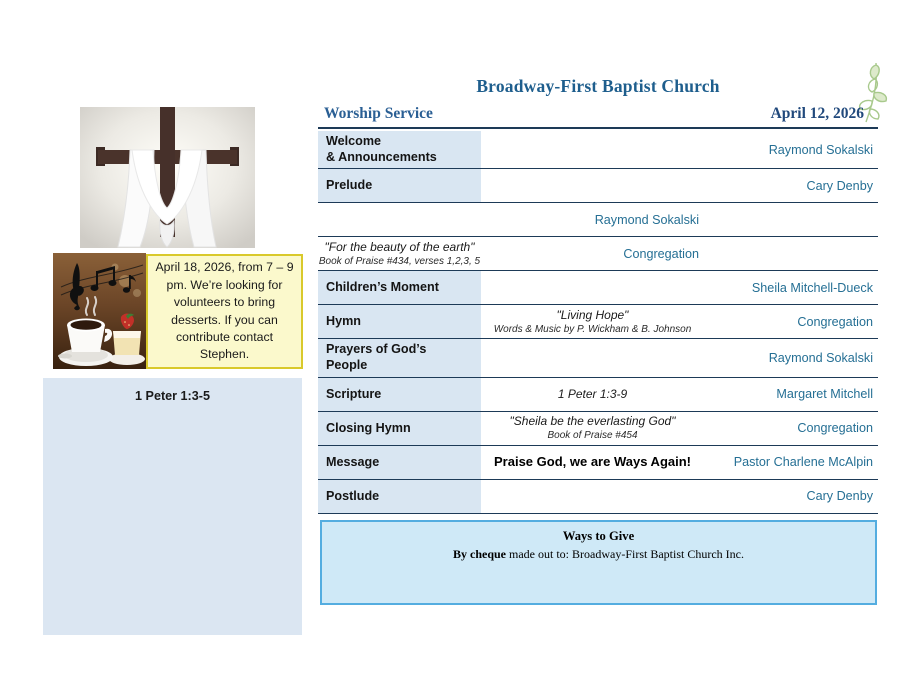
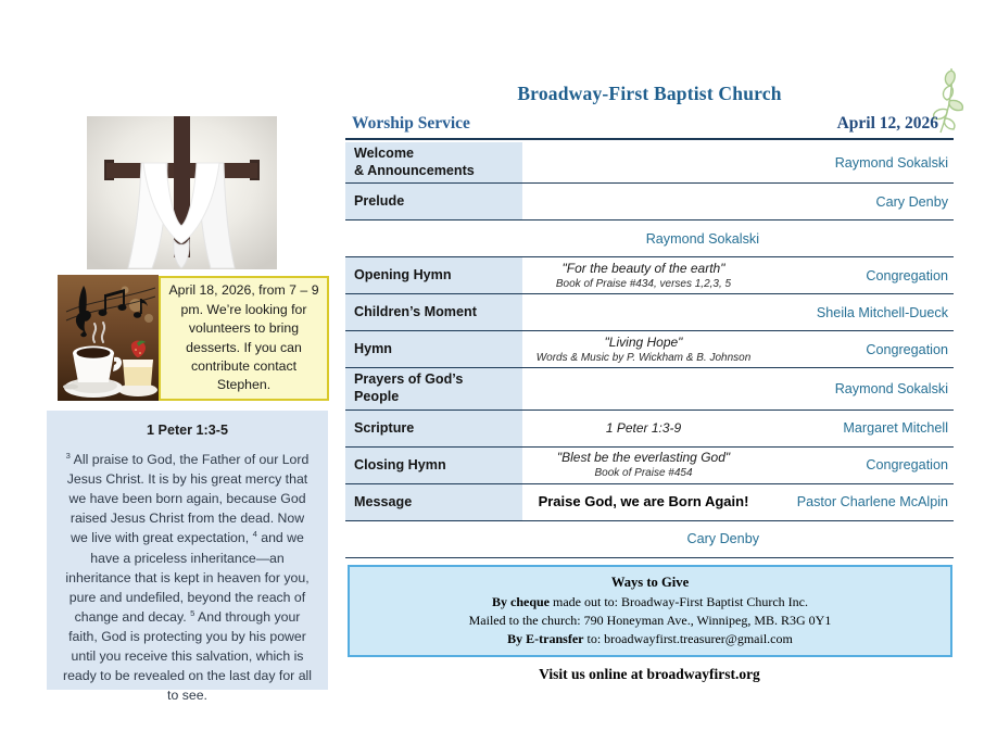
  April 18, 2026, from 7 – 9 pm. We’re looking for volunteers to bring desserts. If you can contribute contact Stephen.
  1 Peter 1:3-5
+ 3 All praise to God, the Father of our Lord Jesus Christ. It is by his great mercy that we have been born again, because God raised Jesus Christ from the dead. Now we live with great expectation, 4 and we have a priceless inheritance—an inheritance that is kept in heaven for you, pure and undefiled, beyond the reach of change and decay. 5 And through your faith, God is protecting you by his power until you receive this salvation, which is ready to be revealed on the last day for all to see.
  Broadway-First Baptist Church
  Worship Service
  April 12, 2026
  Welcome
  & Announcements
  Raymond Sokalski
  Prelude
  Cary Denby
  Raymond Sokalski
+ Opening Hymn
  "For the beauty of the earth"
  Book of Praise #434, verses 1,2,3, 5
  Congregation
  Children’s Moment
  Sheila Mitchell-Dueck
  Hymn
  "Living Hope"
  Words & Music by P. Wickham & B. Johnson
  Congregation
  Prayers of God’s
  People
  Raymond Sokalski
  Scripture
  1 Peter 1:3-9
  Margaret Mitchell
  Closing Hymn
- "Sheila be the everlasting God"
+ "Blest be the everlasting God"
  Book of Praise #454
  Congregation
  Message
- Praise God, we are Ways Again!
+ Praise God, we are Born Again!
  Pastor Charlene McAlpin
- Postlude
  Cary Denby
  Ways to Give
  By cheque made out to: Broadway-First Baptist Church Inc.
+ Mailed to the church: 790 Honeyman Ave., Winnipeg, MB. R3G 0Y1
+ By E-transfer to: broadwayfirst.treasurer@gmail.com
+ Visit us online at broadwayfirst.org
